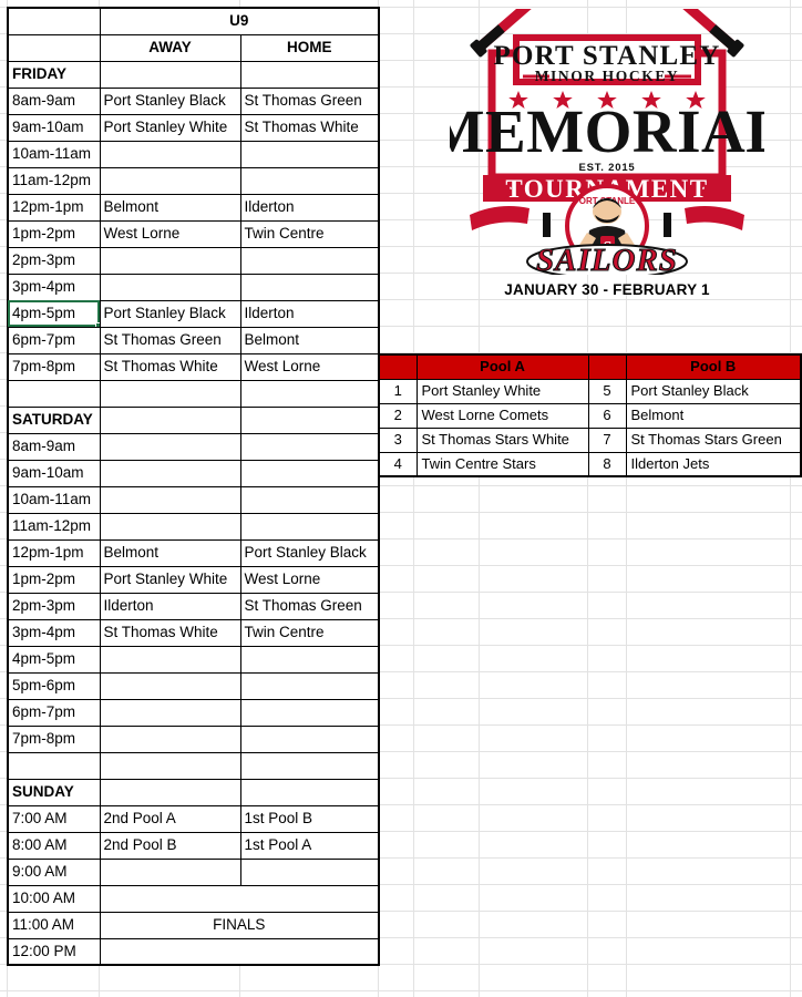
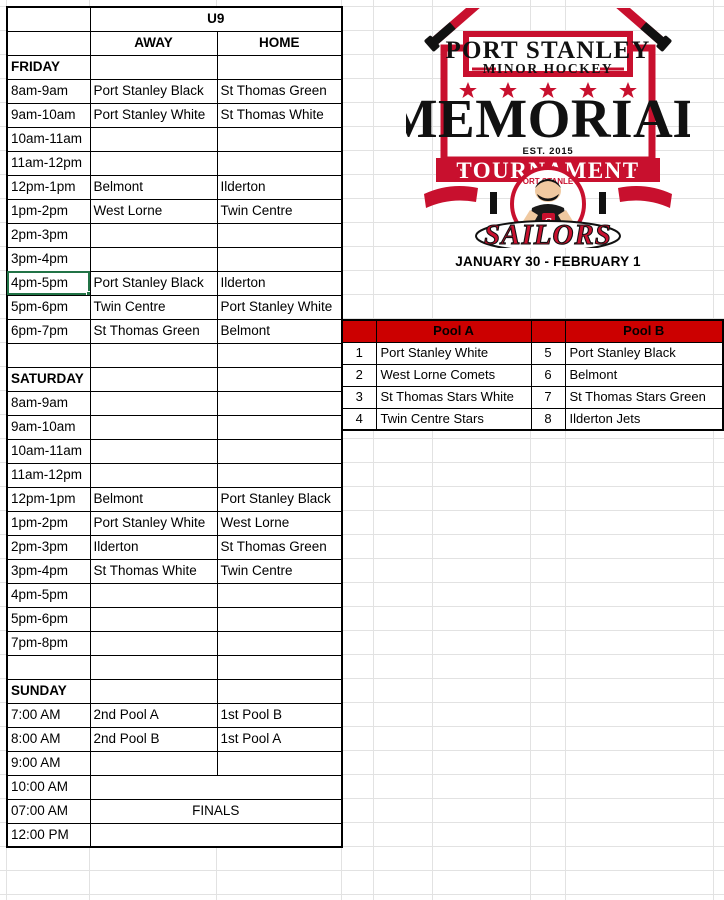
  	U9
  	AWAY	HOME
  FRIDAY
  8am-9am	Port Stanley Black	St Thomas Green
  9am-10am	Port Stanley White	St Thomas White
  10am-11am
  11am-12pm
  12pm-1pm	Belmont	Ilderton
  1pm-2pm	West Lorne	Twin Centre
  2pm-3pm
  3pm-4pm
  4pm-5pm	Port Stanley Black	Ilderton
+ 5pm-6pm	Twin Centre	Port Stanley White
  6pm-7pm	St Thomas Green	Belmont
- 7pm-8pm	St Thomas White	West Lorne
  SATURDAY
  8am-9am
  9am-10am
  10am-11am
  11am-12pm
  12pm-1pm	Belmont	Port Stanley Black
  1pm-2pm	Port Stanley White	West Lorne
  2pm-3pm	Ilderton	St Thomas Green
  3pm-4pm	St Thomas White	Twin Centre
  4pm-5pm
  5pm-6pm
- 6pm-7pm
  7pm-8pm
  SUNDAY
  7:00 AM	2nd Pool A	1st Pool B
  8:00 AM	2nd Pool B	1st Pool A
  9:00 AM
  10:00 AM
- 11:00 AM	FINALS
+ 07:00 AM	FINALS
  12:00 PM
  PORT STANLEY
  MINOR HOCKEY
  MEMORIA
  EST. 2015
  TOURMENT
  PORTNLEY
  SAILORS
  JANUARY 30 - FEBRUARY 1
  	Pool A		Pool B
  1	Port Stanley White	5	Port Stanley Black
  2	West Lorne Comets	6	Belmont
  3	St Thomas Stars White	7	St Thomas Stars Green
  4	Twin Centre Stars	8	Ilderton Jets
